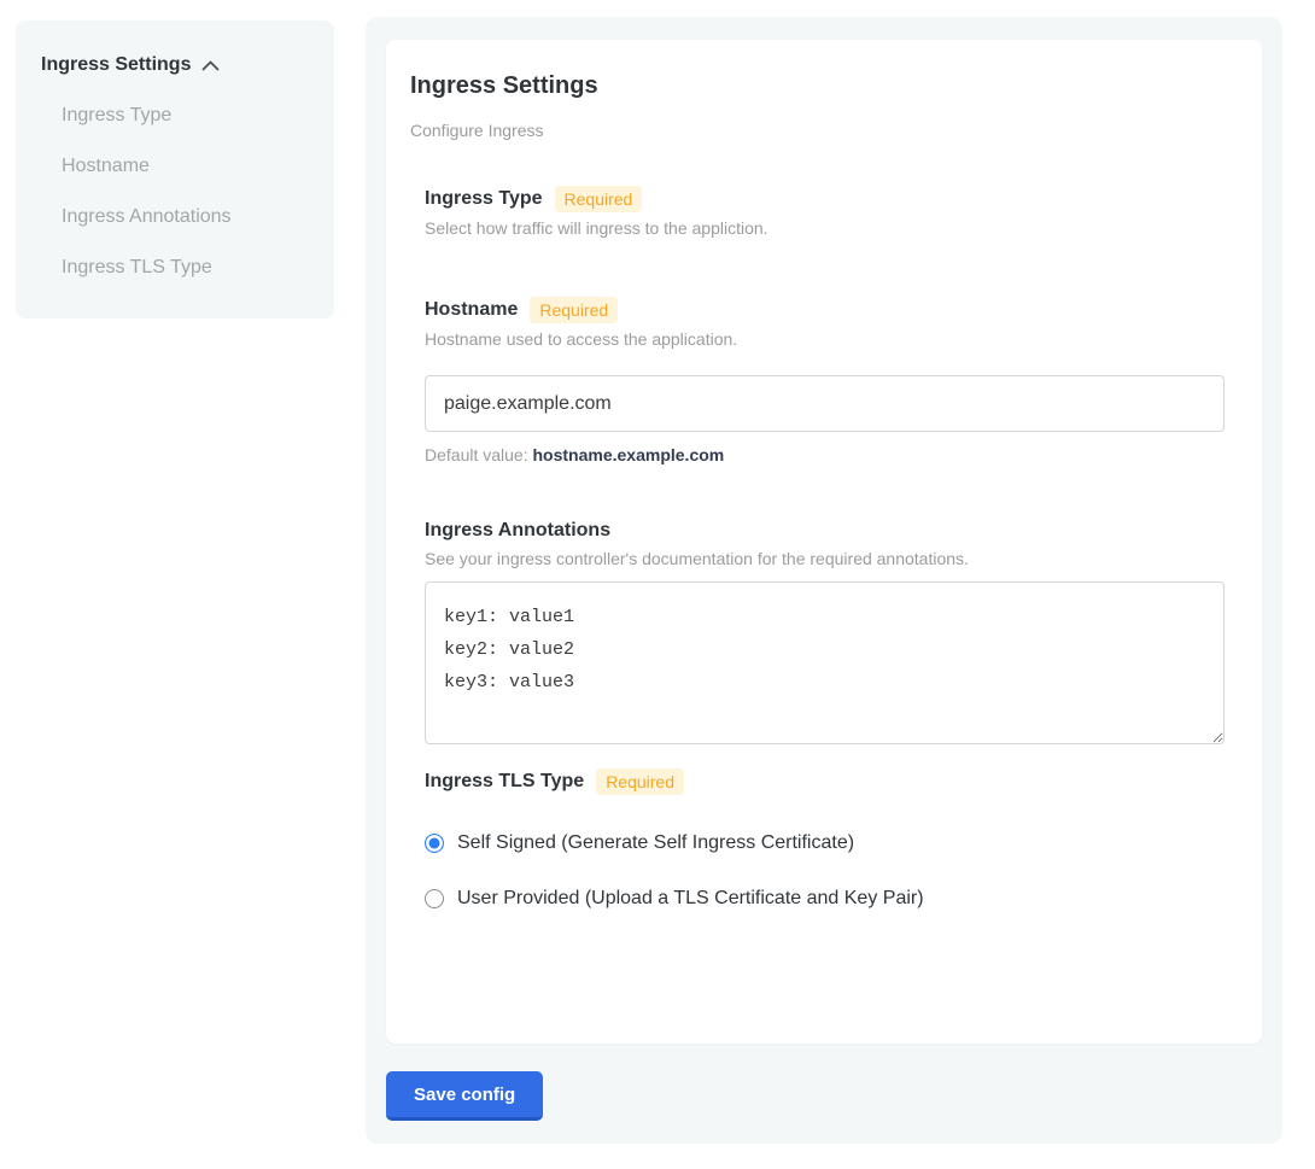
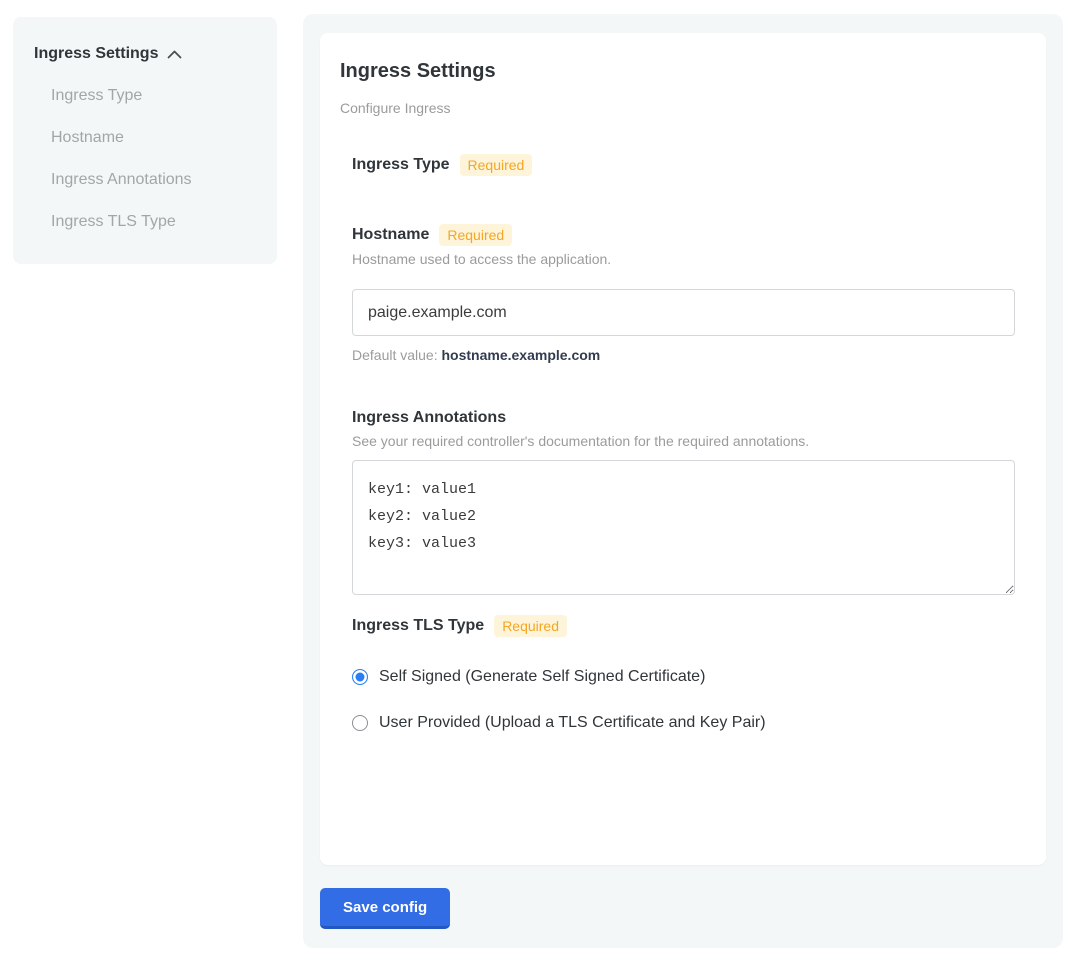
  Ingress Settings
  Ingress Type
  Hostname
  Ingress Annotations
  Ingress TLS Type
  Ingress Settings
  Configure Ingress
  Ingress Type
  Required
- Select how traffic will ingress to the appliction.
  Hostname
  Required
  Hostname used to access the application.
  paige.example.com
  Default value: hostname.example.com
  Ingress Annotations
- See your ingress controller's documentation for the required annotations.
+ See your required controller's documentation for the required annotations.
  key1: value1
  key2: value2
  key3: value3
  Ingress TLS Type
  Required
- Self Signed (Generate Self Ingress Certificate)
+ Self Signed (Generate Self Signed Certificate)
  User Provided (Upload a TLS Certificate and Key Pair)
  Save config
